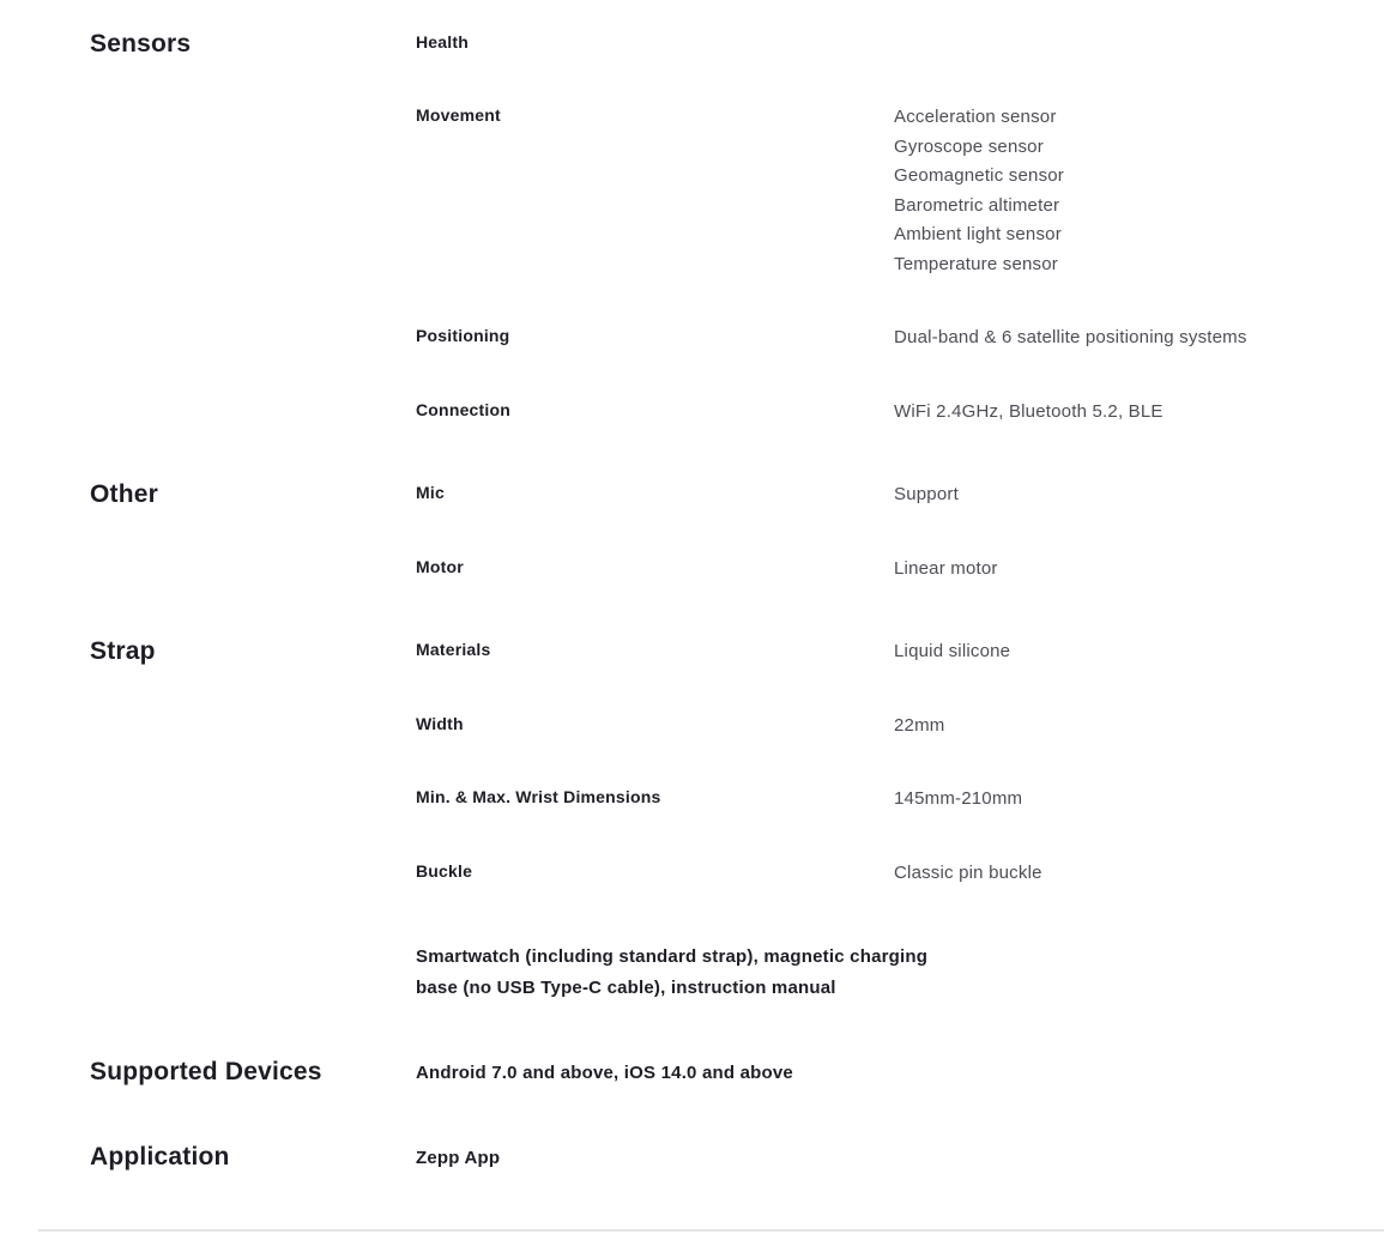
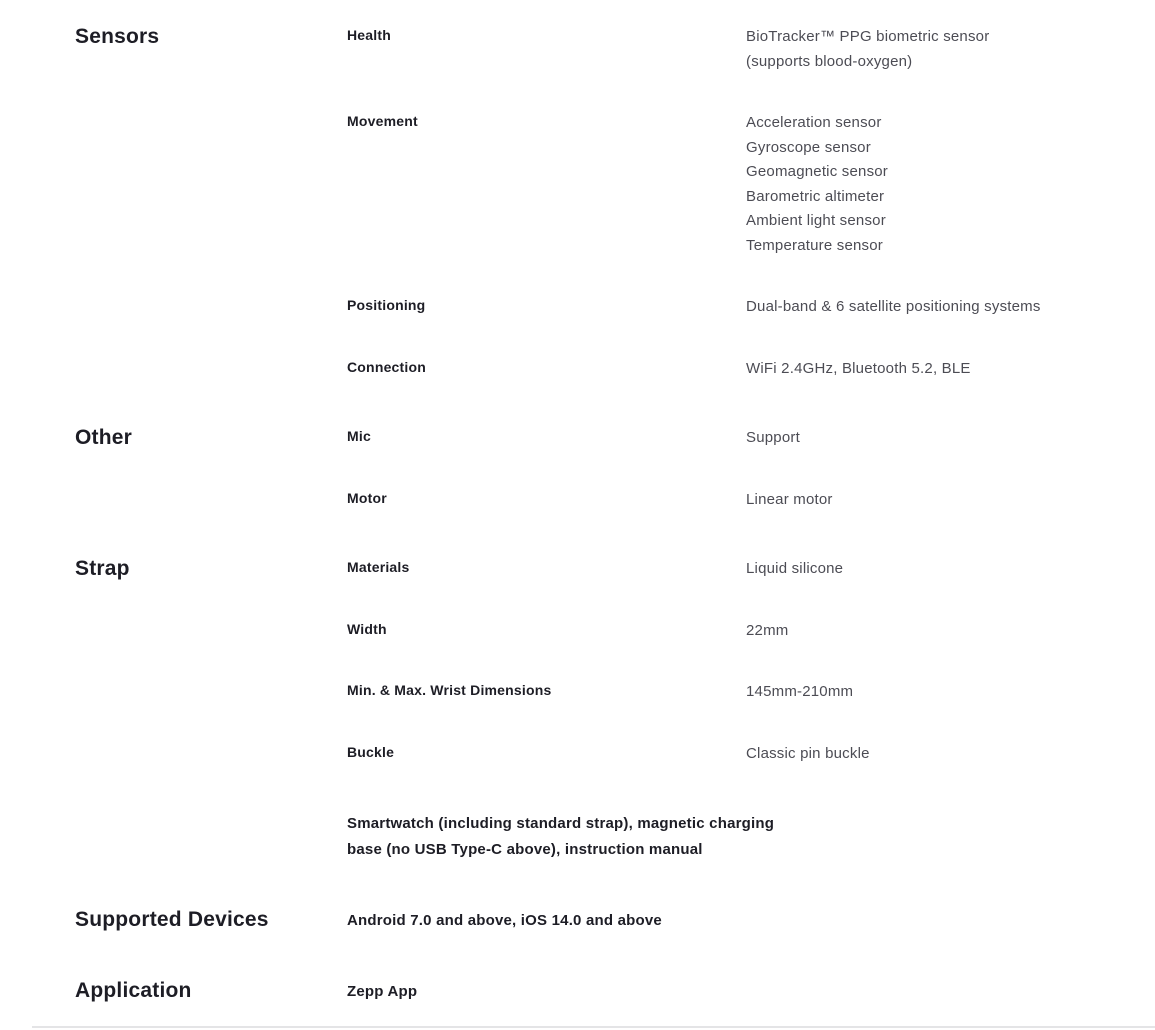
  Sensors
  Health
+ BioTracker™ PPG biometric sensor
+ (supports blood-oxygen)
  Movement
  Acceleration sensor
  Gyroscope sensor
  Geomagnetic sensor
  Barometric altimeter
  Ambient light sensor
  Temperature sensor
  Positioning
  Dual-band & 6 satellite positioning systems
  Connection
  WiFi 2.4GHz, Bluetooth 5.2, BLE
  Other
  Mic
  Support
  Motor
  Linear motor
  Strap
  Materials
  Liquid silicone
  Width
  22mm
  Min. & Max. Wrist Dimensions
  145mm-210mm
  Buckle
  Classic pin buckle
  Smartwatch (including standard strap), magnetic charging
- base (no USB Type-C cable), instruction manual
+ base (no USB Type-C above), instruction manual
  Supported Devices
  Android 7.0 and above, iOS 14.0 and above
  Application
  Zepp App
